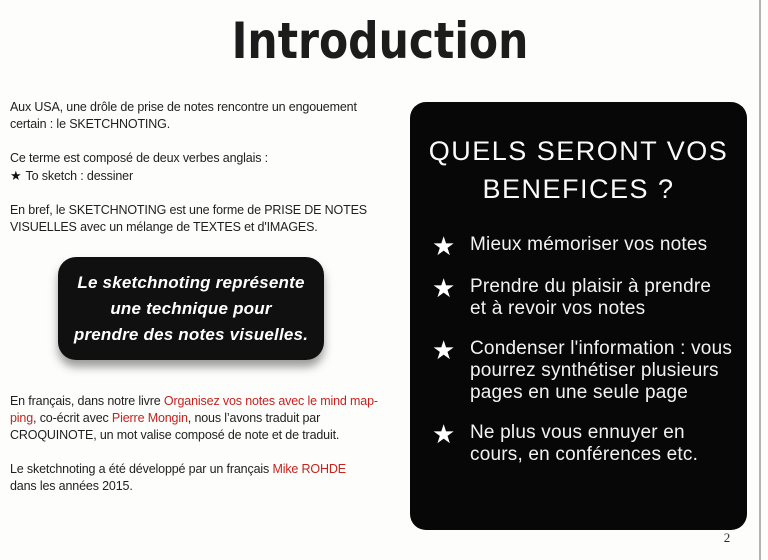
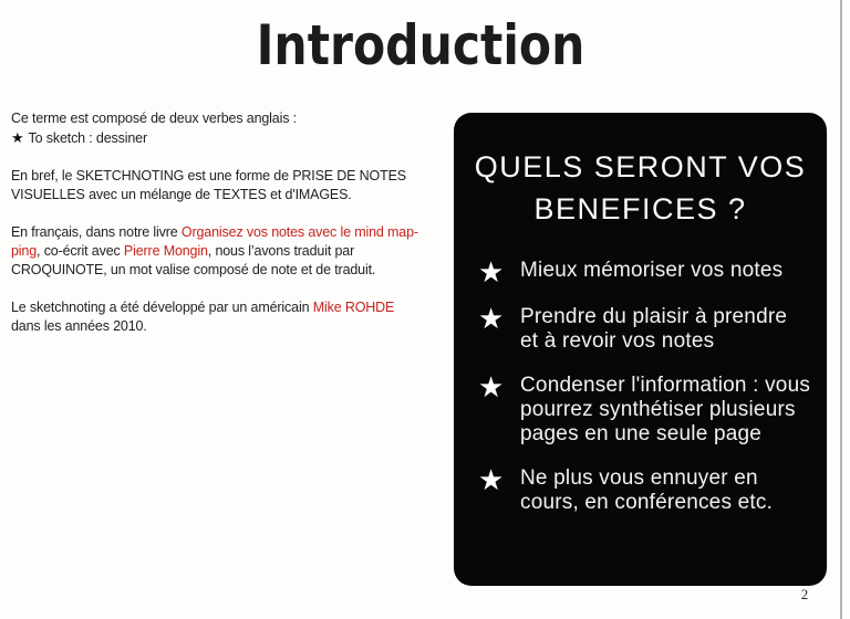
  Introduction
- Aux USA, une drôle de prise de notes rencontre un engouement
- certain : le SKETCHNOTING.
  Ce terme est composé de deux verbes anglais :
  ★ To sketch : dessiner
  En bref, le SKETCHNOTING est une forme de PRISE DE NOTES
  VISUELLES avec un mélange de TEXTES et d'IMAGES.
- Le sketchnoting représente
- une technique pour
- prendre des notes visuelles.
  En français, dans notre livre Organisez vos notes avec le mind map-
  ping, co-écrit avec Pierre Mongin, nous l’avons traduit par
  CROQUINOTE, un mot valise composé de note et de traduit.
- Le sketchnoting a été développé par un français Mike ROHDE
+ Le sketchnoting a été développé par un américain Mike ROHDE
- dans les années 2015.
+ dans les années 2010.
  QUELS SERONT VOS
  BENEFICES ?
  ★
  Mieux mémoriser vos notes
  ★
  Prendre du plaisir à prendre
  et à revoir vos notes
  ★
  Condenser l'information : vous
  pourrez synthétiser plusieurs
  pages en une seule page
  ★
  Ne plus vous ennuyer en
  cours, en conférences etc.
  2
